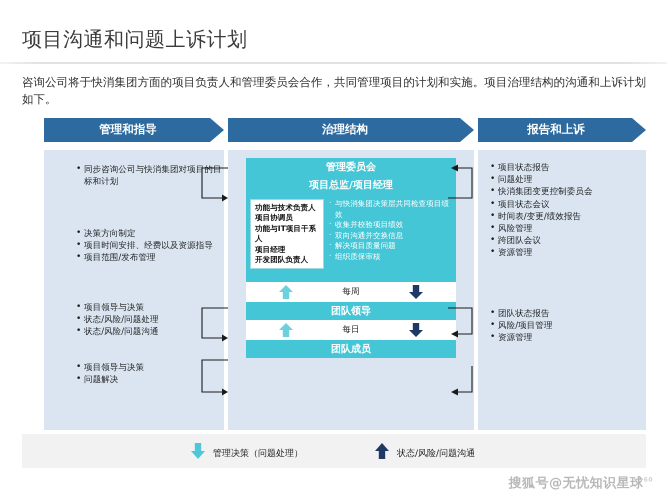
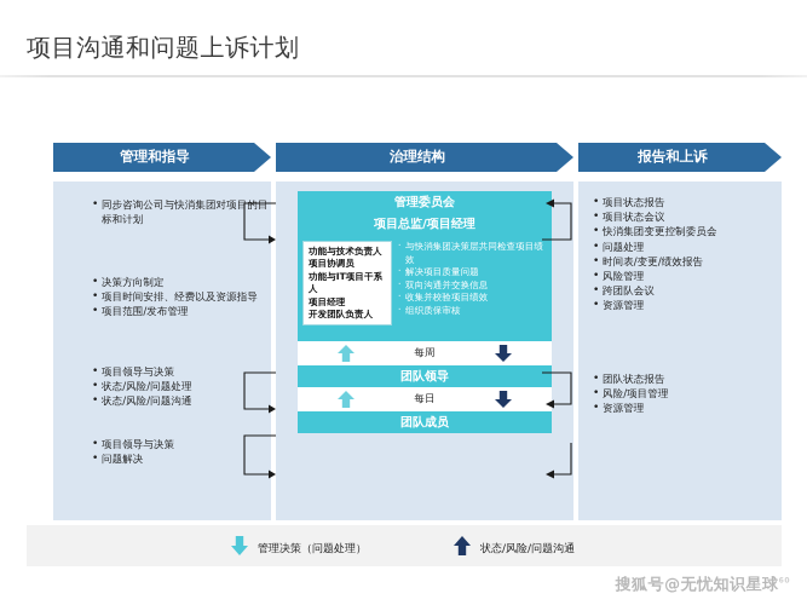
  项目沟通和问题上诉计划
- 咨询公司将于快消集团方面的项目负责人和管理委员会合作，共同管理项目的计划和实施。项目治理结构的沟通和上诉计划如下。
  管理和指导
  治理结构
  报告和上诉
  同步咨询公司与快消集团对项目的目标和计划
  决策方向制定
  项目时间安排、经费以及资源指导
  项目范围/发布管理
  项目领导与决策
  状态/风险/问题处理
  状态/风险/问题沟通
  项目领导与决策
  问题解决
  管理委员会
  项目总监/项目经理
  功能与技术负责人
  项目协调员
  功能与IT项目干系人
  项目经理
  开发团队负责人
  与快消集团决策层共同检查项目绩效
- 收集并校验项目绩效
+ 解决项目质量问题
  双向沟通并交换信息
- 解决项目质量问题
+ 收集并校验项目绩效
  组织质保审核
  每周
  团队领导
  每日
  团队成员
  项目状态报告
- 问题处理
+ 项目状态会议
  快消集团变更控制委员会
- 项目状态会议
+ 问题处理
  时间表/变更/绩效报告
  风险管理
  跨团队会议
  资源管理
  团队状态报告
  风险/项目管理
  资源管理
  管理决策（问题处理）
  状态/风险/问题沟通
  搜狐号@无忧知识星球
